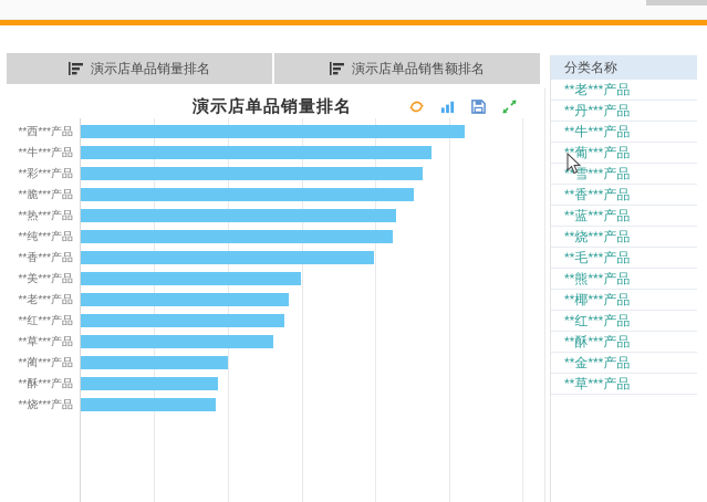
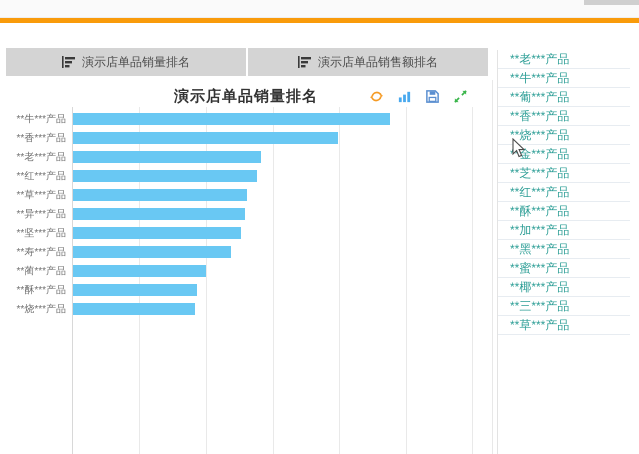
  演示店单品销量排名
  演示店单品销售额排名
  演示店单品销量排名
- **西***产品
  **牛***产品
- **彩***产品
- **脆***产品
- **热***产品
- **纯***产品
  **香***产品
- **美***产品
  **老***产品
  **红***产品
  **草***产品
+ **异***产品
+ **坚***产品
+ **寿***产品
  **蔺***产品
  **酥***产品
  **烧***产品
- 分类名称
  **老***产品
- **丹***产品
  **牛***产品
  **葡***产品
- **雪***产品
  **香***产品
- **蓝***产品
  **烧***产品
- **毛***产品
- **熊***产品
- **椰***产品
+ **金***产品
+ **芝***产品
  **红***产品
  **酥***产品
+ **加***产品
+ **黑***产品
+ **蜜***产品
- **金***产品
+ **椰***产品
+ **三***产品
  **草***产品
